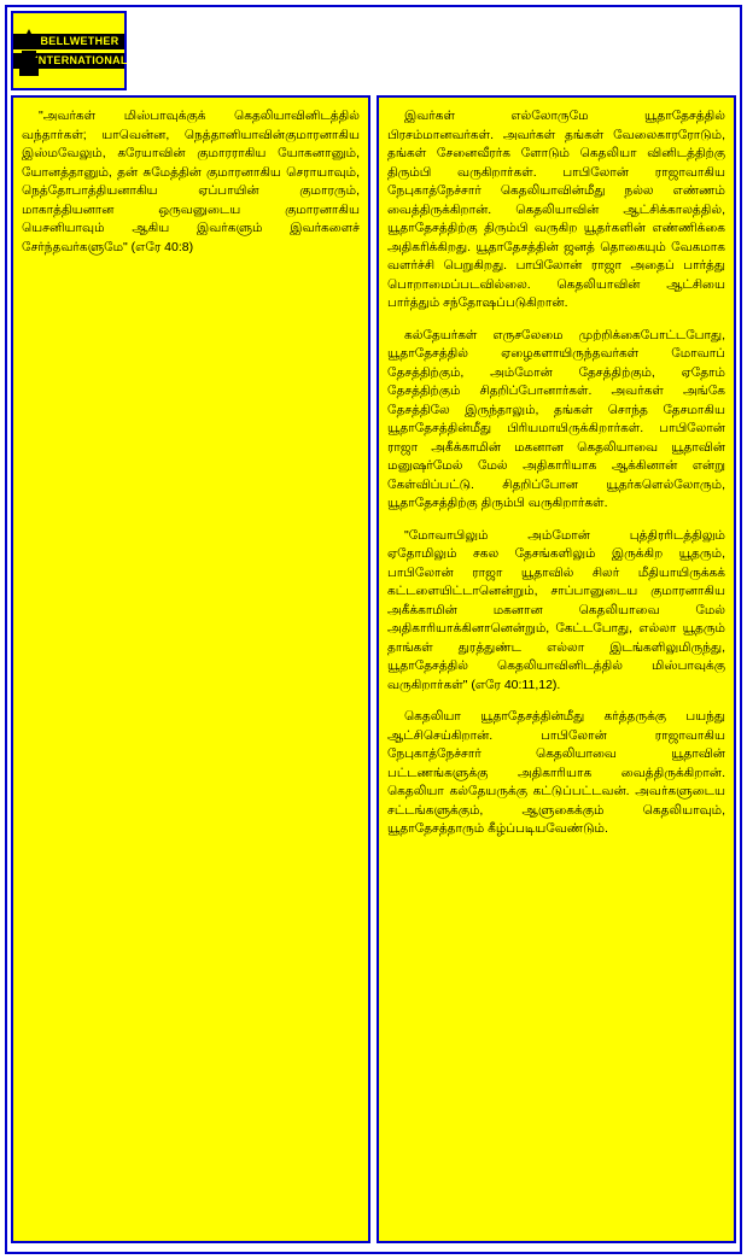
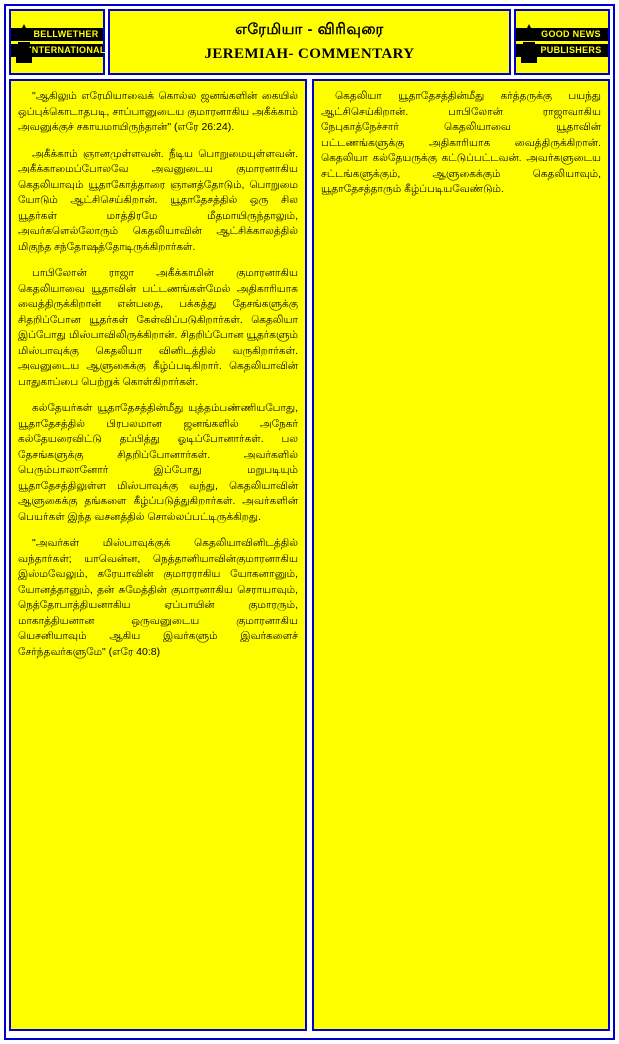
  BELLWETHER
  NTERNATIONAL
+ எரேமியா - விரிவுரை
+ JEREMIAH- COMMENTARY
+ GOOD NEWS
+ PUBLISHERS
+ "ஆகிலும் எரேமியாவைக் கொல்ல ஜனங்களின் கையில் ஒப்புக்கொடாதபடி, சாப்பானுடைய குமாரனாகிய அகீக்காம் அவனுக்குச் சகாயமாயிருந்தான்" (எரே 26:24).
+ அகீக்காம் ஞானமுள்ளவன். நீடிய பொறுமையுள்ளவன். அகீக்காமைப்போலவே அவனுடைய குமாரனாகிய கெதலியாவும் யூதாகோத்தாரை ஞானத்தோடும், பொறுமை யோடும் ஆட்சிசெய்கிறான். யூதாதேசத்தில் ஒரு சில யூதர்கள் மாத்திரமே மீதமாயிருந்தாலும், அவர்களெல்லோரும் கெதலியாவின் ஆட்சிக்காலத்தில் மிகுந்த சந்தோஷத்தோடிருக்கிறார்கள்.
+ பாபிலோன் ராஜா அகீக்காமின் குமாரனாகிய கெதலியாவை யூதாவின் பட்டணங்கள்மேல் அதிகாரியாக வைத்திருக்கிறான் என்பதை, பக்கத்து தேசங்களுக்கு சிதறிப்போன யூதர்கள் கேள்விப்படுகிறார்கள். கெதலியா இப்போது மிஸ்பாவிலிருக்கிறான். சிதறிப்போன யூதர்களும் மிஸ்பாவுக்கு கெதலியா வினிடத்தில் வருகிறார்கள். அவனுடைய ஆளுகைக்கு கீழ்ப்படிகிறார். கெதலியாவின் பாதுகாப்பை பெற்றுக் கொள்கிறார்கள்.
+ கல்தேயர்கள் யூதாதேசத்தின்மீது யுத்தம்பண்ணியபோது, யூதாதேசத்தில் பிரபலமான ஜனங்களில் அநேகர் கல்தேயரைவிட்டு தப்பித்து ஓடிப்போனார்கள். பல தேசங்களுக்கு சிதறிப்போனார்கள். அவர்களில் பெரும்பாலானோர் இப்போது மறுபடியும் யூதாதேசத்திலுள்ள மிஸ்பாவுக்கு வந்து, கெதலியாவின் ஆளுகைக்கு தங்களை கீழ்ப்படுத்துகிறார்கள். அவர்களின் பெயர்கள் இந்த வசனத்தில் சொல்லப்பட்டிருக்கிறது.
  "அவர்கள் மிஸ்பாவுக்குக் கெதலியாவினிடத்தில் வந்தார்கள்; யாவென்ன, நெத்தானியாவின்குமாரனாகிய இஸ்மவேலும், கரேயாவின் குமாரராகிய யோகனானும், யோனத்தானும், தன் சுமேத்தின் குமாரனாகிய செராயாவும், நெத்தோபாத்தியனாகிய ஏப்பாயின் குமாரரும், மாகாத்தியனான ஒருவனுடைய குமாரனாகிய யெசனியாவும் ஆகிய இவர்களும் இவர்களைச் சேர்ந்தவர்களுமே" (எரே 40:8)
- இவர்கள் எல்லோருமே யூதாதேசத்தில் பிரசம்மானவர்கள். அவர்கள் தங்கள் வேலைகாரரோடும், தங்கள் சேனைவீரர்க ளோடும் கெதலியா வினிடத்திற்கு திரும்பி வருகிறார்கள். பாபிலோன் ராஜாவாகிய நேபுகாத்நேச்சார் கெதலியாவின்மீது நல்ல எண்ணம் வைத்திருக்கிறான். கெதலியாவின் ஆட்சிக்காலத்தில், யூதாதேசத்திற்கு திரும்பி வருகிற யூதர்களின் எண்ணிக்கை அதிகரிக்கிறது. யூதாதேசத்தின் ஜனத் தொகையும் வேகமாக வளர்ச்சி பெறுகிறது. பாபிலோன் ராஜா அதைப் பார்த்து பொறாமைப்படவில்லை. கெதலியாவின் ஆட்சியை பார்த்தும் சந்தோஷப்படுகிறான்.
- கல்தேயர்கள் எருசலேமை முற்றிக்கைபோட்டபோது, யூதாதேசத்தில் ஏழைகளாயிருந்தவர்கள் மோவாப் தேசத்திற்கும், அம்மோன் தேசத்திற்கும், ஏதோம் தேசத்திற்கும் சிதறிப்போனார்கள். அவர்கள் அங்கே தேசத்திலே இருந்தாலும், தங்கள் சொந்த தேசமாகிய யூதாதேசத்தின்மீது பிரியமாயிருக்கிறார்கள். பாபிலோன் ராஜா அகீக்காமின் மகனான கெதலியாவை யூதாவின் மனுஷர்மேல் மேல் அதிகாரியாக ஆக்கினான் என்று கேள்விப்பட்டு. சிதறிப்போன யூதர்களெல்லோரும், யூதாதேசத்திற்கு திரும்பி வருகிறார்கள்.
- "மோவாபிலும் அம்மோன் புத்திரரிடத்திலும் ஏதோமிலும் சகல தேசங்களிலும் இருக்கிற யூதரும், பாபிலோன் ராஜா யூதாவில் சிலர் மீதியாயிருக்கக் கட்டளையிட்டானென்றும், சாப்பானுடைய குமாரனாகிய அகீக்காமின் மகனான கெதலியாவை மேல் அதிகாரியாக்கினானென்றும், கேட்டபோது, எல்லா யூதரும் தாங்கள் துரத்துண்ட எல்லா இடங்களிலுமிருந்து, யூதாதேசத்தில் கெதலியாவினிடத்தில் மிஸ்பாவுக்கு வருகிறார்கள்" (எரே 40:11,12).
  கெதலியா யூதாதேசத்தின்மீது கர்த்தருக்கு பயந்து ஆட்சிசெய்கிறான். பாபிலோன் ராஜாவாகிய நேபுகாத்நேச்சார் கெதலியாவை யூதாவின் பட்டணங்களுக்கு அதிகாரியாக வைத்திருக்கிறான். கெதலியா கல்தேயருக்கு கட்டுப்பட்டவன். அவர்களுடைய சட்டங்களுக்கும், ஆளுகைக்கும் கெதலியாவும், யூதாதேசத்தாரும் கீழ்ப்படியவேண்டும்.
